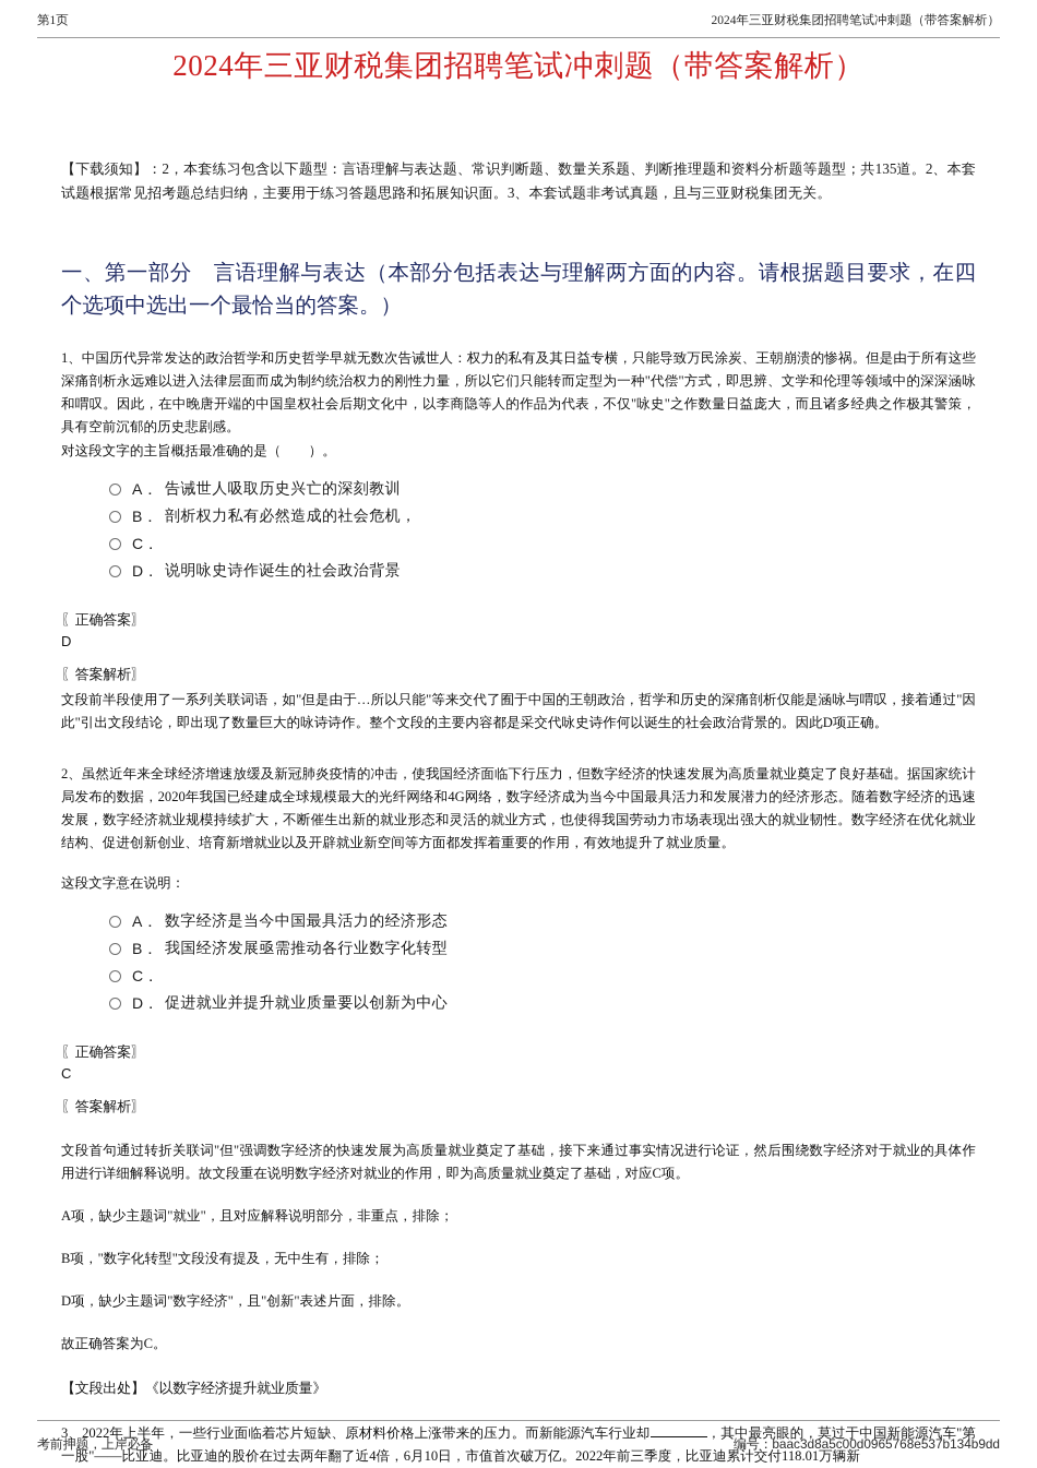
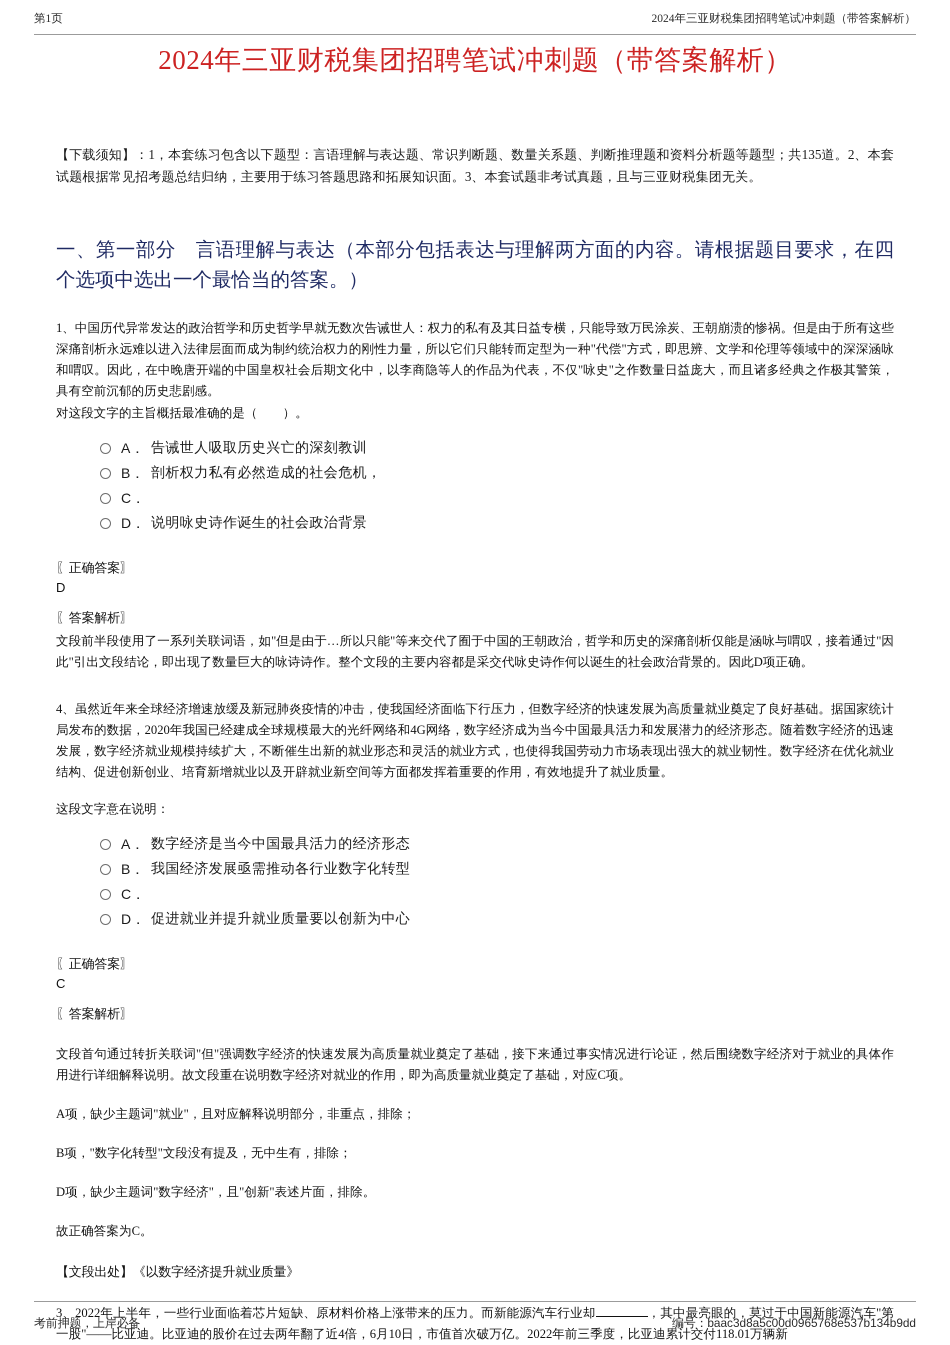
  第1页
  2024年三亚财税集团招聘笔试冲刺题（带答案解析）
  2024年三亚财税集团招聘笔试冲刺题（带答案解析）
- 【下载须知】：2，本套练习包含以下题型：言语理解与表达题、常识判断题、数量关系题、判断推理题和资料分析题等题型；共135道。2、本套试题根据常见招考题总结归纳，主要用于练习答题思路和拓展知识面。3、本套试题非考试真题，且与三亚财税集团无关。
+ 【下载须知】：1，本套练习包含以下题型：言语理解与表达题、常识判断题、数量关系题、判断推理题和资料分析题等题型；共135道。2、本套试题根据常见招考题总结归纳，主要用于练习答题思路和拓展知识面。3、本套试题非考试真题，且与三亚财税集团无关。
  一、第一部分 言语理解与表达（本部分包括表达与理解两方面的内容。请根据题目要求，在四个选项中选出一个最恰当的答案。）
  1、中国历代异常发达的政治哲学和历史哲学早就无数次告诫世人：权力的私有及其日益专横，只能导致万民涂炭、王朝崩溃的惨祸。但是由于所有这些深痛剖析永远难以进入法律层面而成为制约统治权力的刚性力量，所以它们只能转而定型为一种"代偿"方式，即思辨、文学和伦理等领域中的深深涵咏和喟叹。因此，在中晚唐开端的中国皇权社会后期文化中，以李商隐等人的作品为代表，不仅"咏史"之作数量日益庞大，而且诸多经典之作极其警策，具有空前沉郁的历史悲剧感。
  对这段文字的主旨概括最准确的是（ ）。
  A．
  告诫世人吸取历史兴亡的深刻教训
  B．
  剖析权力私有必然造成的社会危机，
  C．
  D．
  说明咏史诗作诞生的社会政治背景
  〖正确答案〗
  D
  〖答案解析〗
  文段前半段使用了一系列关联词语，如"但是由于…所以只能"等来交代了囿于中国的王朝政治，哲学和历史的深痛剖析仅能是涵咏与喟叹，接着通过"因此"引出文段结论，即出现了数量巨大的咏诗诗作。整个文段的主要内容都是采交代咏史诗作何以诞生的社会政治背景的。因此D项正确。
- 2、虽然近年来全球经济增速放缓及新冠肺炎疫情的冲击，使我国经济面临下行压力，但数字经济的快速发展为高质量就业奠定了良好基础。据国家统计局发布的数据，2020年我国已经建成全球规模最大的光纤网络和4G网络，数字经济成为当今中国最具活力和发展潜力的经济形态。随着数字经济的迅速发展，数字经济就业规模持续扩大，不断催生出新的就业形态和灵活的就业方式，也使得我国劳动力市场表现出强大的就业韧性。数字经济在优化就业结构、促进创新创业、培育新增就业以及开辟就业新空间等方面都发挥着重要的作用，有效地提升了就业质量。
+ 4、虽然近年来全球经济增速放缓及新冠肺炎疫情的冲击，使我国经济面临下行压力，但数字经济的快速发展为高质量就业奠定了良好基础。据国家统计局发布的数据，2020年我国已经建成全球规模最大的光纤网络和4G网络，数字经济成为当今中国最具活力和发展潜力的经济形态。随着数字经济的迅速发展，数字经济就业规模持续扩大，不断催生出新的就业形态和灵活的就业方式，也使得我国劳动力市场表现出强大的就业韧性。数字经济在优化就业结构、促进创新创业、培育新增就业以及开辟就业新空间等方面都发挥着重要的作用，有效地提升了就业质量。
  这段文字意在说明：
  A．
  数字经济是当今中国最具活力的经济形态
  B．
  我国经济发展亟需推动各行业数字化转型
  C．
  D．
  促进就业并提升就业质量要以创新为中心
  〖正确答案〗
  C
  〖答案解析〗
  文段首句通过转折关联词"但"强调数字经济的快速发展为高质量就业奠定了基础，接下来通过事实情况进行论证，然后围绕数字经济对于就业的具体作用进行详细解释说明。故文段重在说明数字经济对就业的作用，即为高质量就业奠定了基础，对应C项。
  A项，缺少主题词"就业"，且对应解释说明部分，非重点，排除；
  B项，"数字化转型"文段没有提及，无中生有，排除；
  D项，缺少主题词"数字经济"，且"创新"表述片面，排除。
  故正确答案为C。
  【文段出处】《以数字经济提升就业质量》
  3、2022年上半年，一些行业面临着芯片短缺、原材料价格上涨带来的压力。而新能源汽车行业却 ，其中最亮眼的，莫过于中国新能源汽车"第一股"——比亚迪。比亚迪的股价在过去两年翻了近4倍，6月10日，市值首次破万亿。2022年前三季度，比亚迪累计交付118.01万辆新
  考前押题，上岸必备
  编号：baac3d8a5c00d0965768e537b134b9dd
